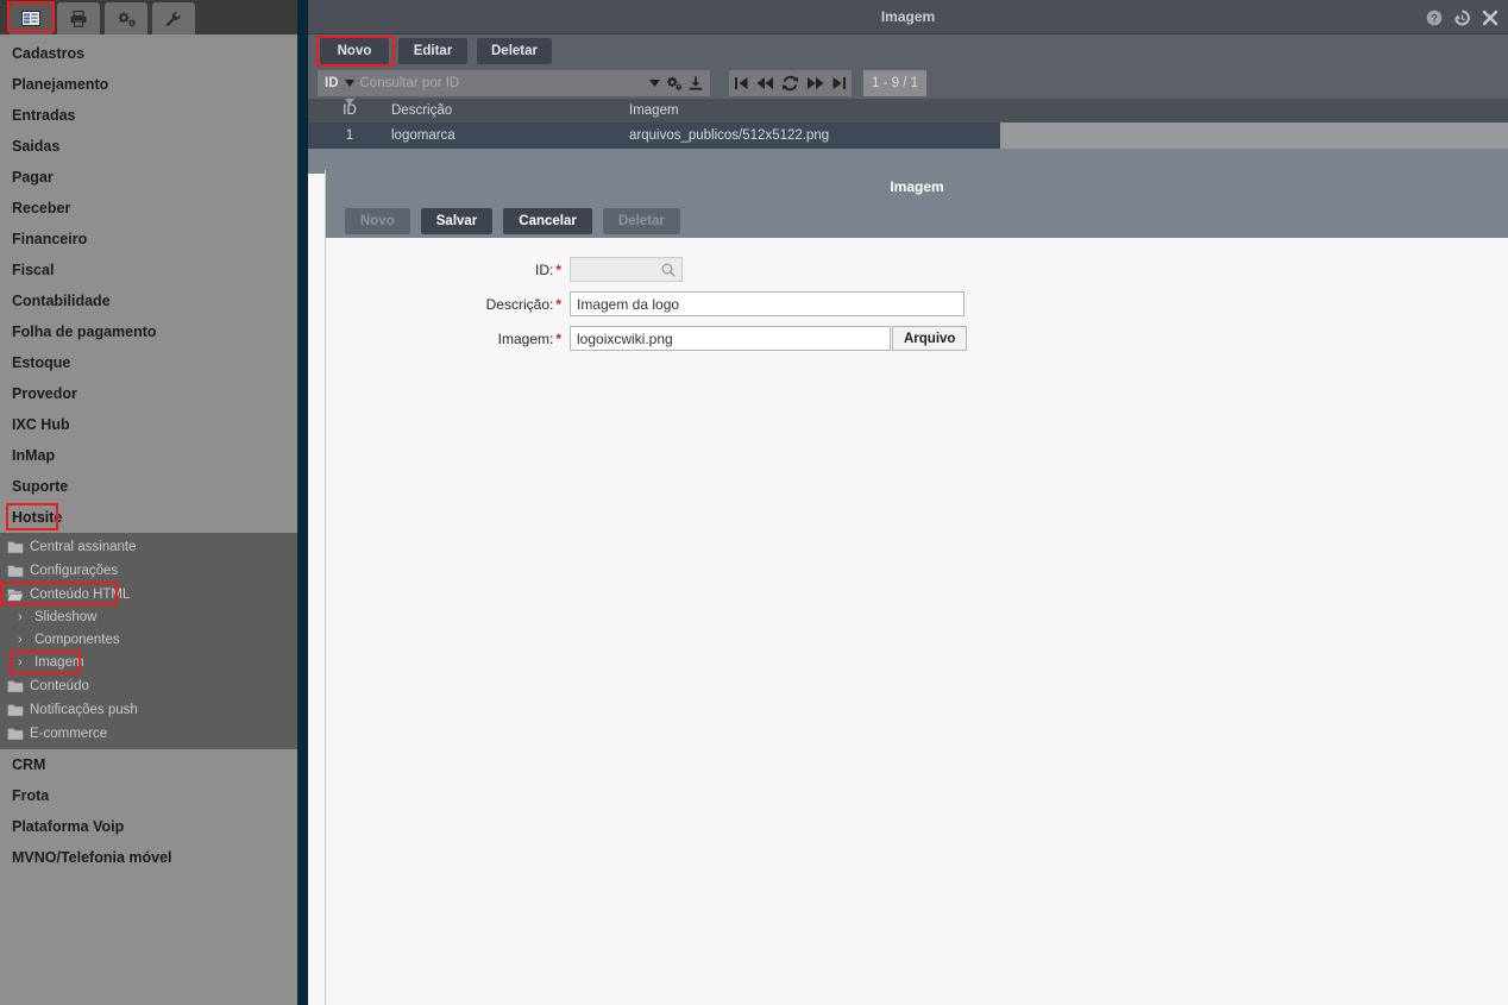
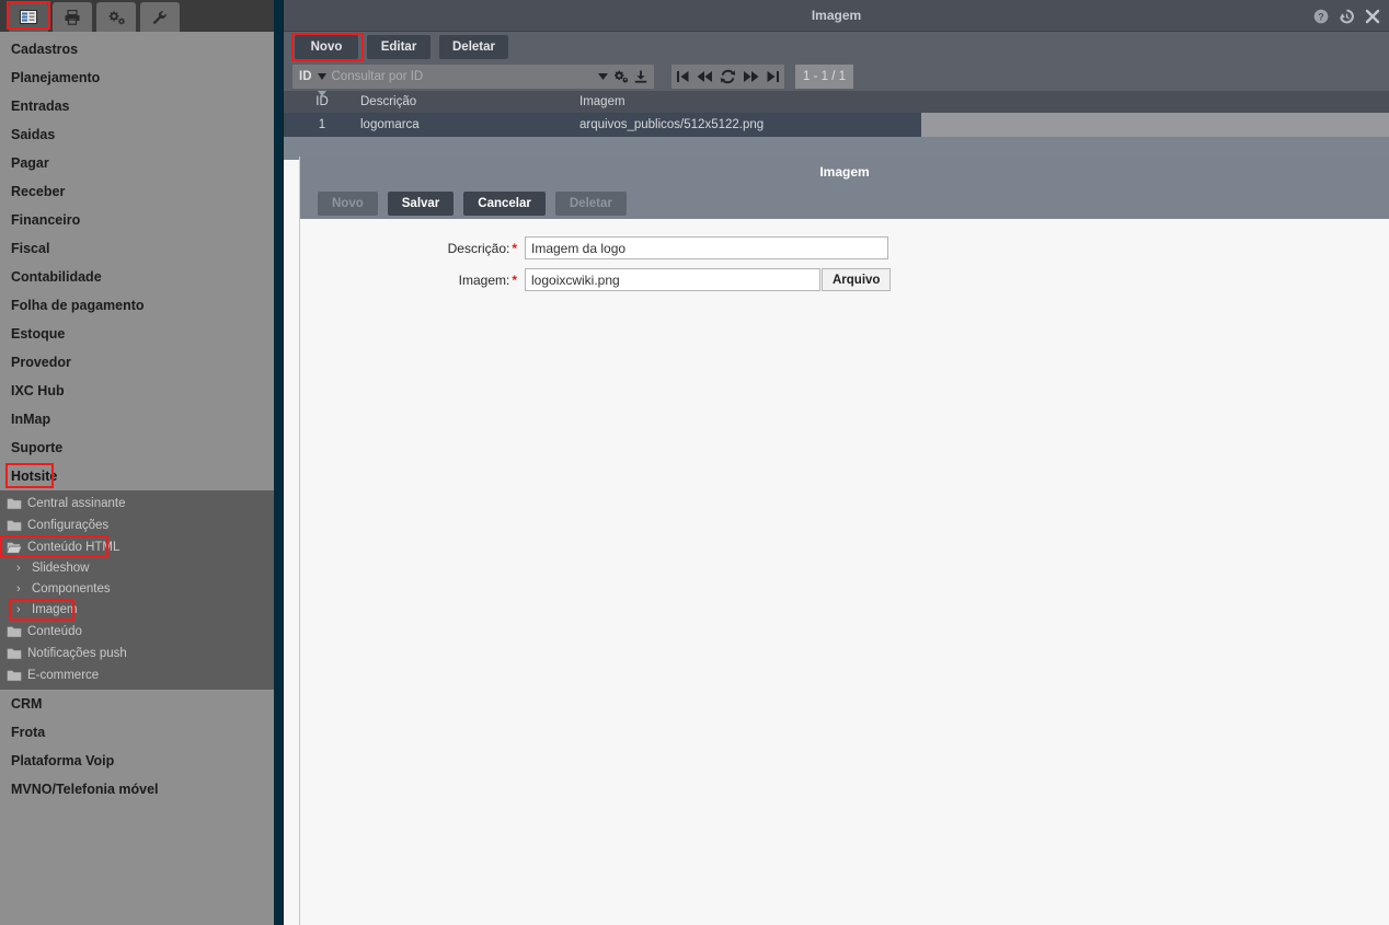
  Cadastros
  Planejamento
  Entradas
  Saidas
  Pagar
  Receber
  Financeiro
  Fiscal
  Contabilidade
  Folha de pagamento
  Estoque
  Provedor
  IXC Hub
  InMap
  Suporte
  Hotsite
  Central assinante
  Configurações
  Conteúdo HTML
  ›
  Slideshow
  ›
  Componentes
  ›
  Imagem
  Conteúdo
  Notificações push
  E-commerce
  CRM
  Frota
  Plataforma Voip
  MVNO/Telefonia móvel
  Imagem
  ?
  Novo
  Editar
  Deletar
  ID
  Consultar por ID
- 1 - 9 / 1
+ 1 - 1 / 1
  ID
  Descrição
  Imagem
  1
  logomarca
  arquivos_publicos/512x5122.png
  Imagem
  Novo
  Salvar
  Cancelar
  Deletar
- ID: *
  Descrição: *
  Imagem da logo
  Imagem: *
  logoixcwiki.png
  Arquivo
